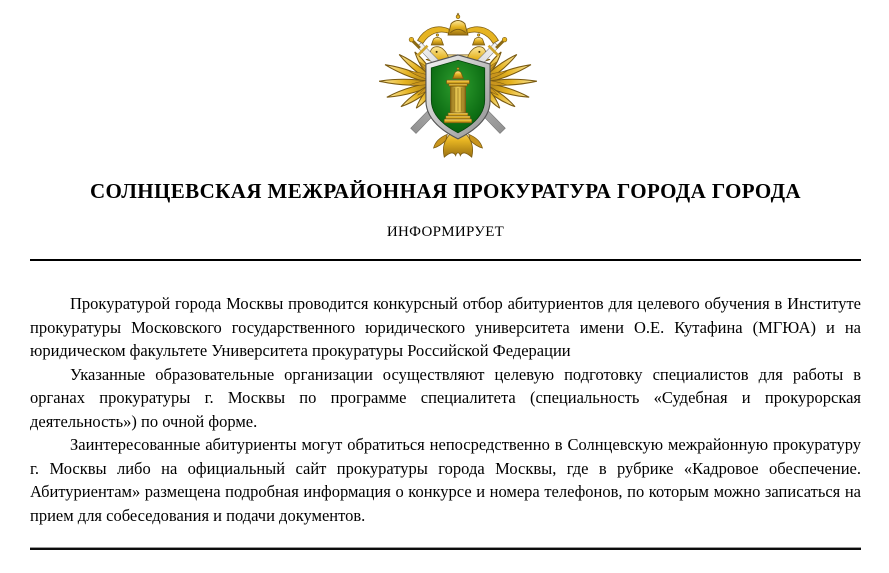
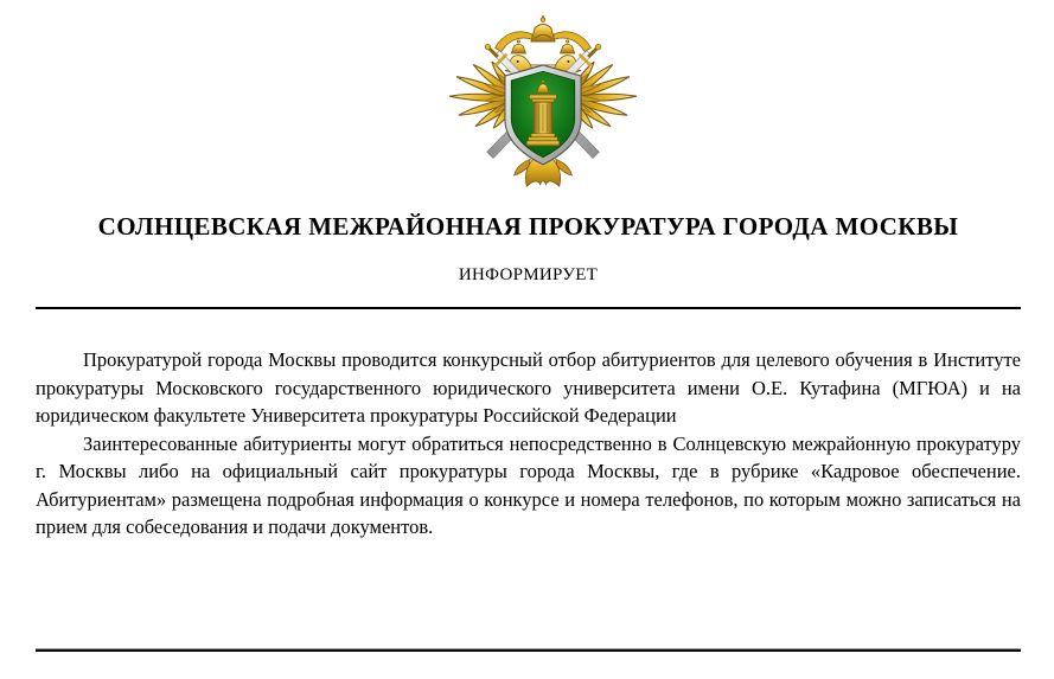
- СОЛНЦЕВСКАЯ МЕЖРАЙОННАЯ ПРОКУРАТУРА ГОРОДА ГОРОДА
+ СОЛНЦЕВСКАЯ МЕЖРАЙОННАЯ ПРОКУРАТУРА ГОРОДА МОСКВЫ
  ИНФОРМИРУЕТ
  Прокуратурой города Москвы проводится конкурсный отбор абитуриентов для целевого обучения в Институте прокуратуры Московского государственного юридического университета имени О.Е. Кутафина (МГЮА) и на юридическом факультете Университета прокуратуры Российской Федерации
- Указанные образовательные организации осуществляют целевую подготовку специалистов для работы в органах прокуратуры г. Москвы по программе специалитета (специальность «Судебная и прокурорская деятельность») по очной форме.
  Заинтересованные абитуриенты могут обратиться непосредственно в Солнцевскую межрайонную прокуратуру г. Москвы либо на официальный сайт прокуратуры города Москвы, где в рубрике «Кадровое обеспечение. Абитуриентам» размещена подробная информация о конкурсе и номера телефонов, по которым можно записаться на прием для собеседования и подачи документов.
